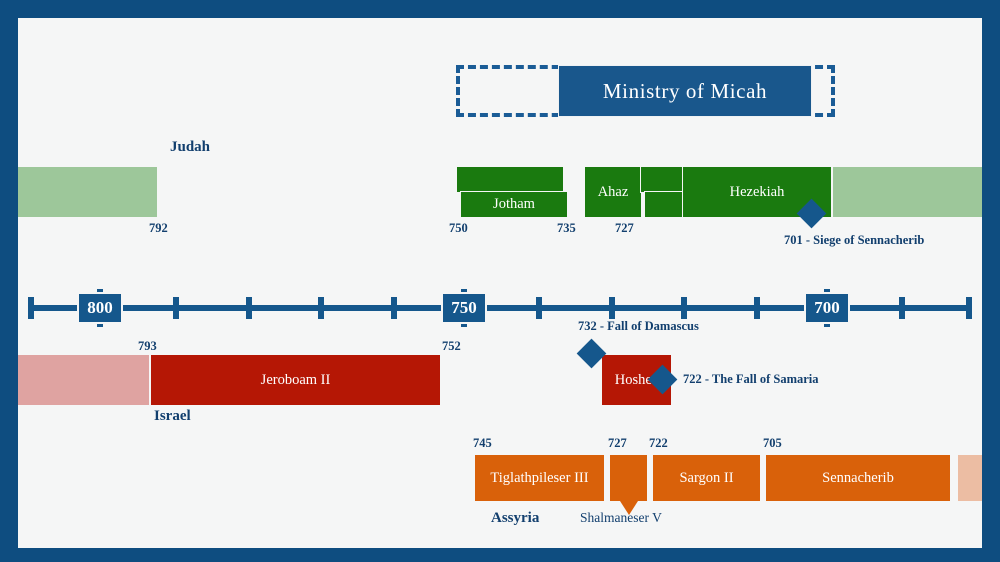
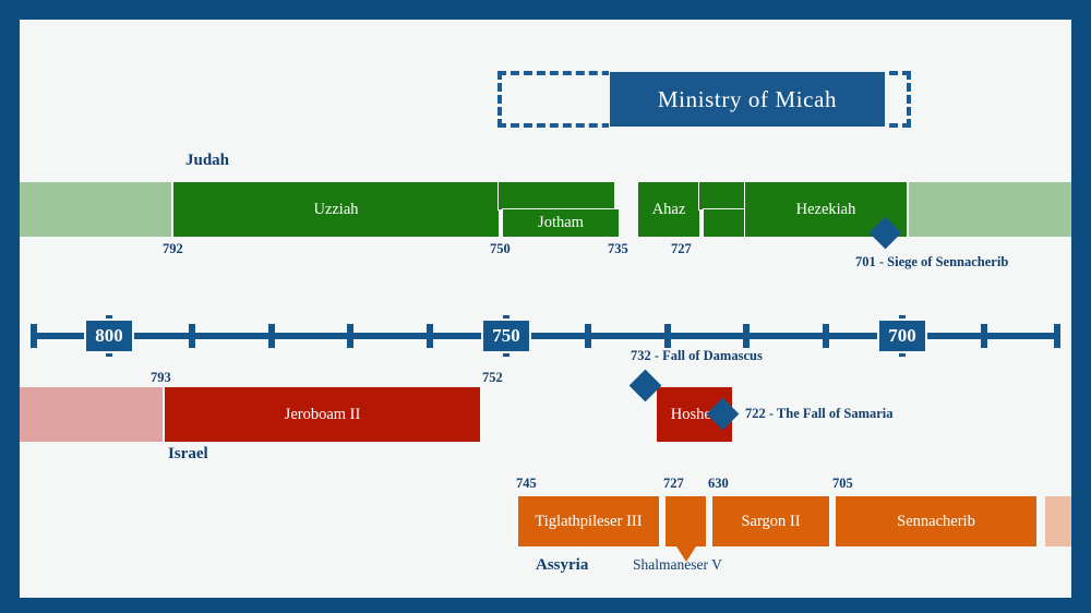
  Ministry of Micah
  Judah
+ Uzziah
  Jotham
  Ahaz
  Hezekiah
  792
  750
  735
  727
  701 - Siege of Sennacherib
  800
  750
  700
  793
  752
  732 - Fall of Damascus
  Jeroboam II
  722 - The Fall of Samaria
  Israel
  745
  727
- 722
+ 630
  705
  Tiglathpileser III
  Sargon II
  Sennacherib
  Shalmaneser V
  Assyria
